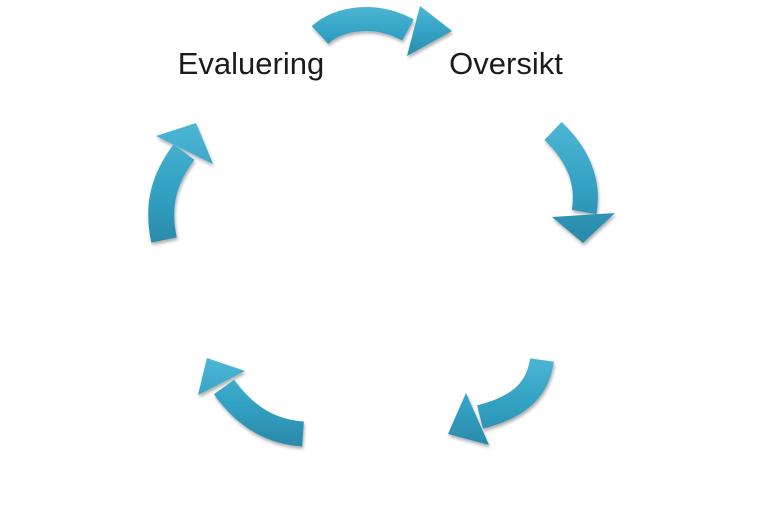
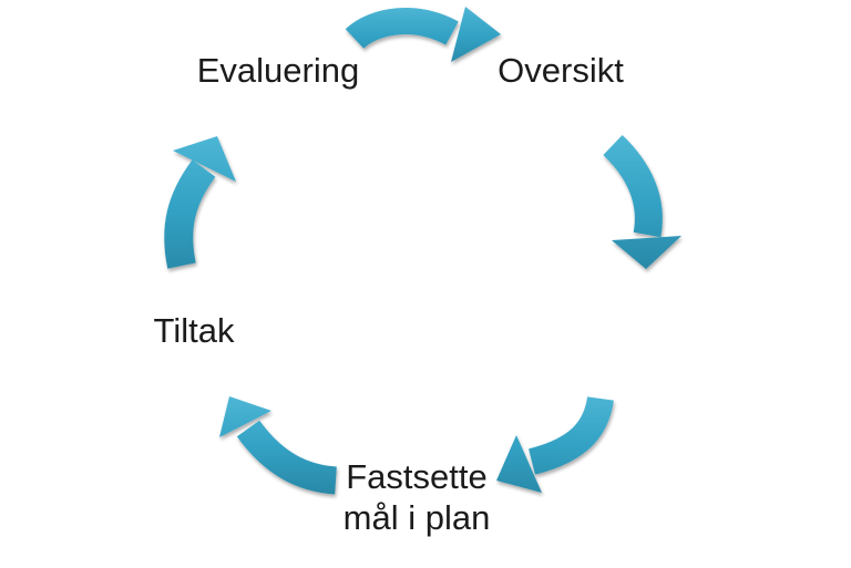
  Evaluering
  Oversikt
+ Fastsette
+ mål i plan
+ Tiltak
